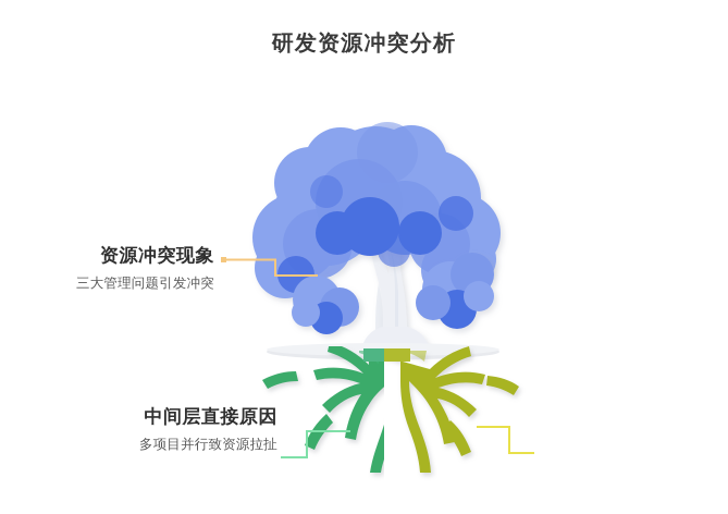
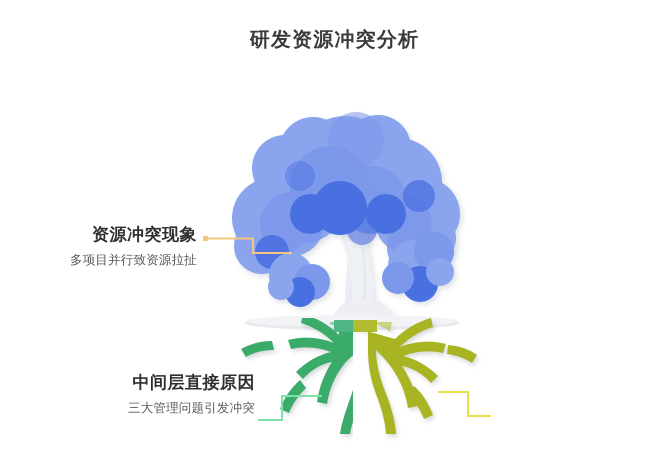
  研发资源冲突分析
  资源冲突现象
- 三大管理问题引发冲突
+ 多项目并行致资源拉扯
  中间层直接原因
- 多项目并行致资源拉扯
+ 三大管理问题引发冲突
